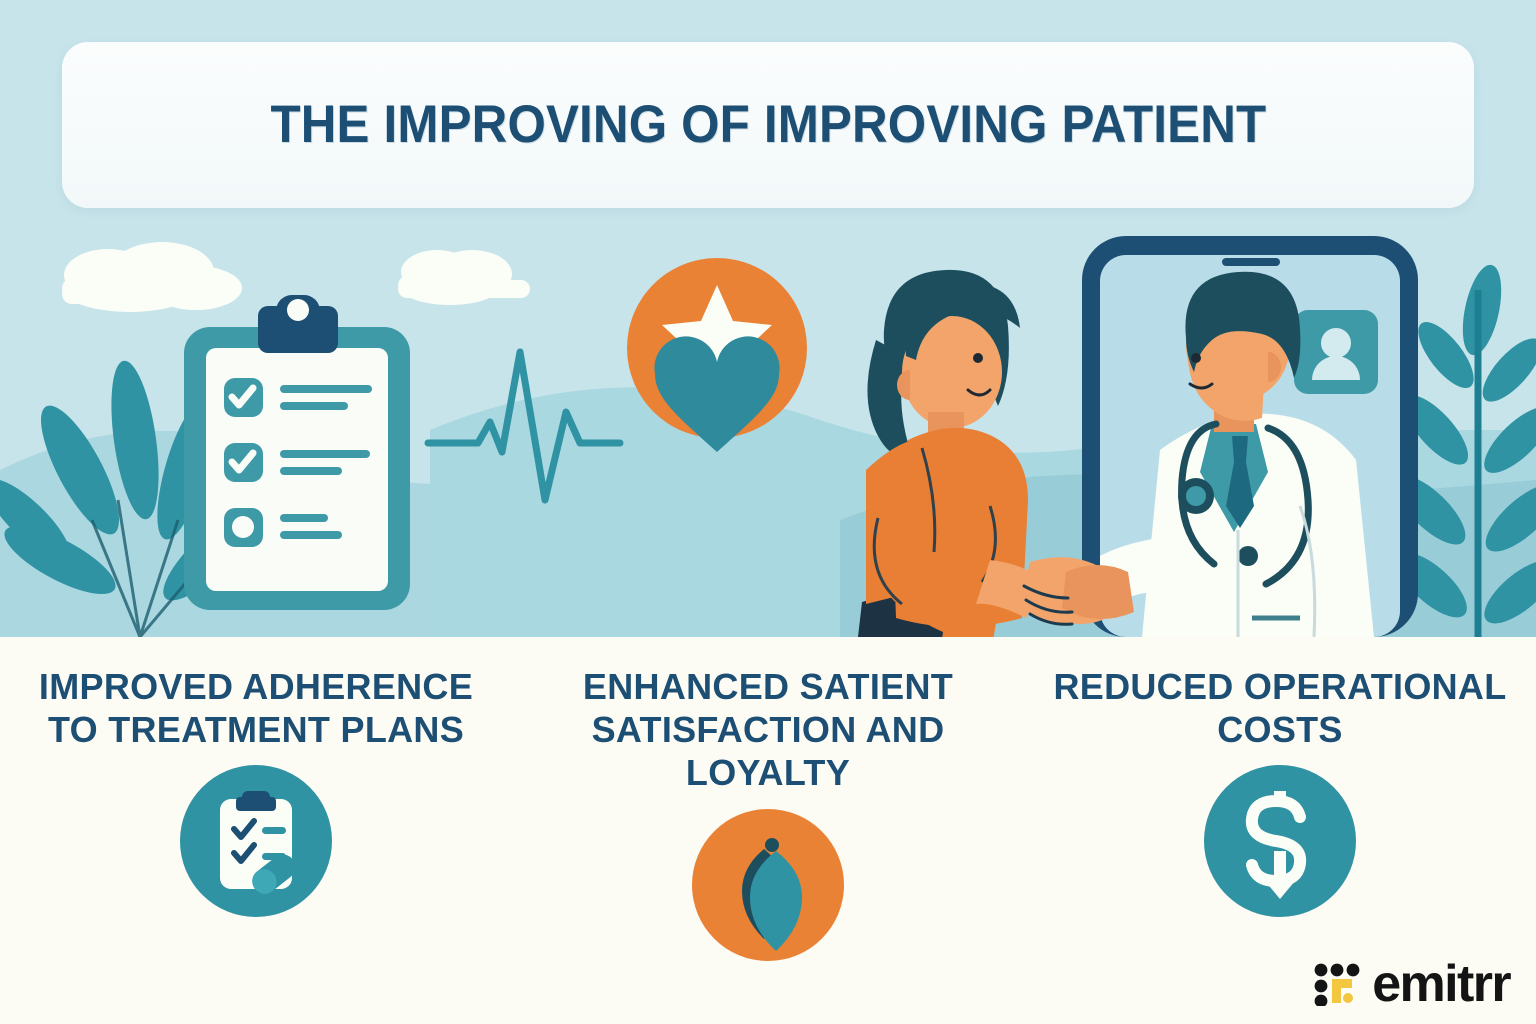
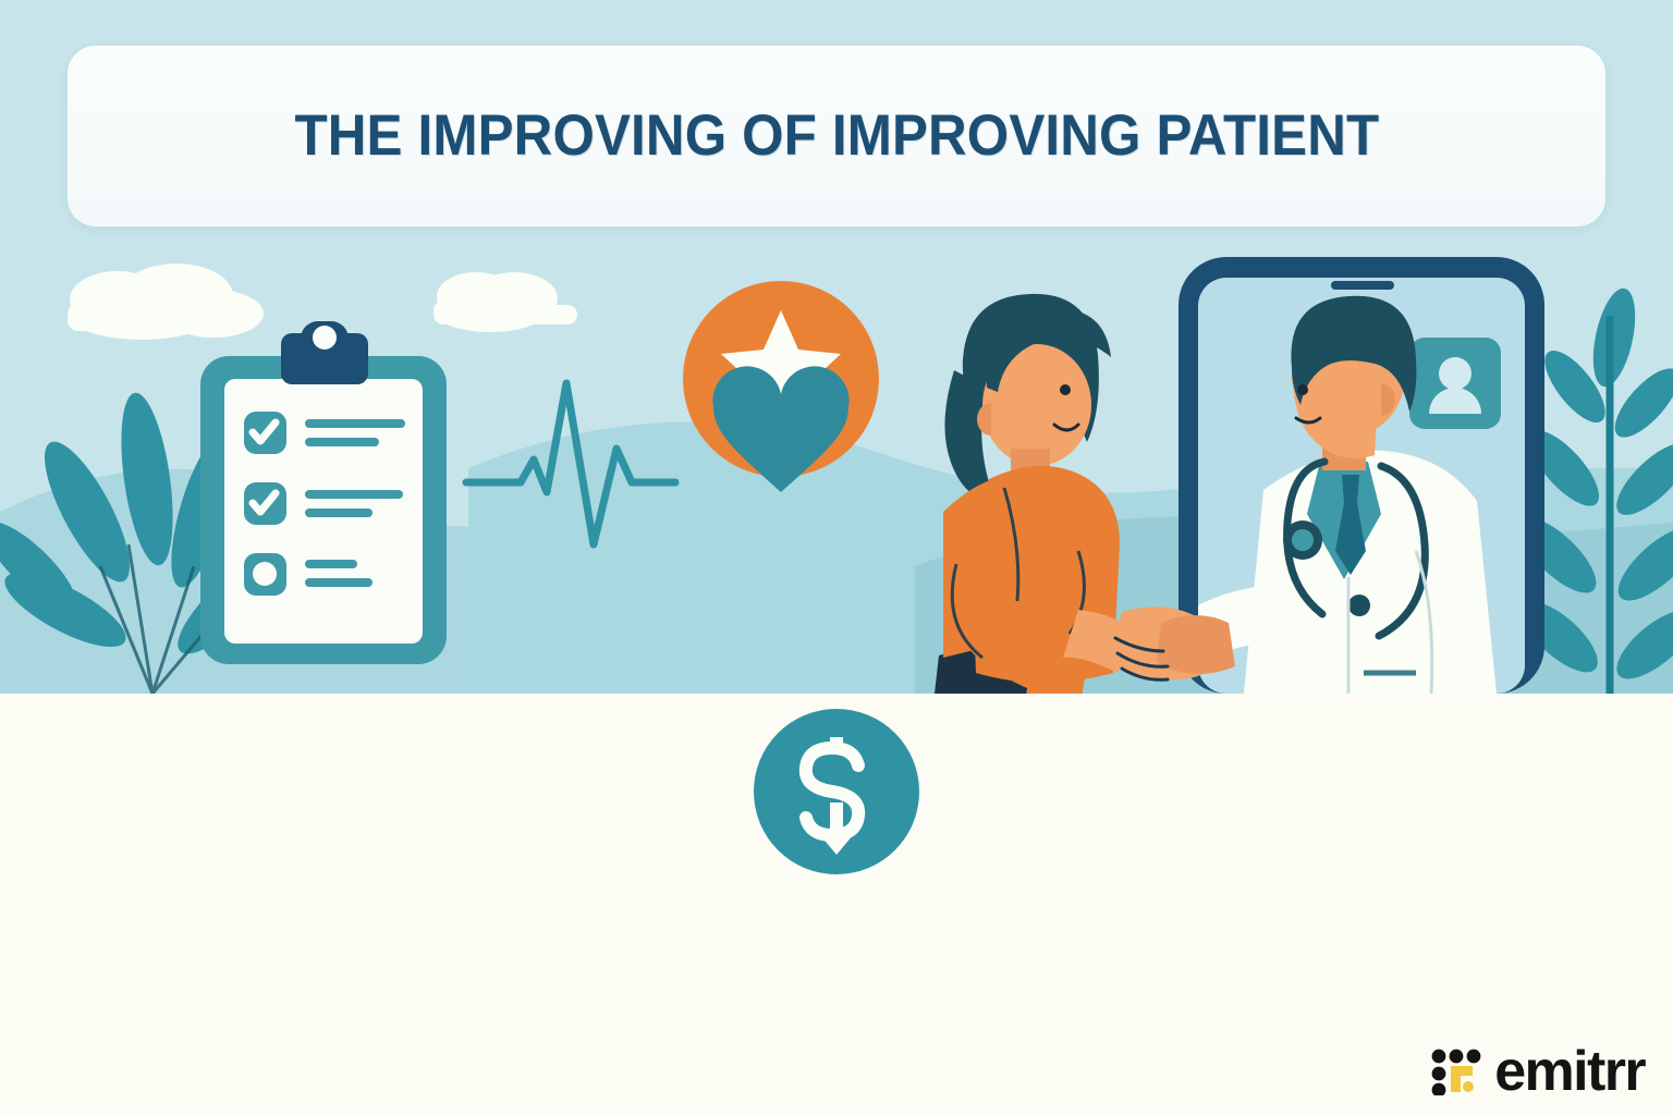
  THE IMPROVING OF IMPROVING PATIENT
- IMPROVED ADHERENCE TO TREATMENT PLANS
- ENHANCED SATIENT SATISFACTION AND LOYALTY
- REDUCED OPERATIONAL COSTS
  emitrr
